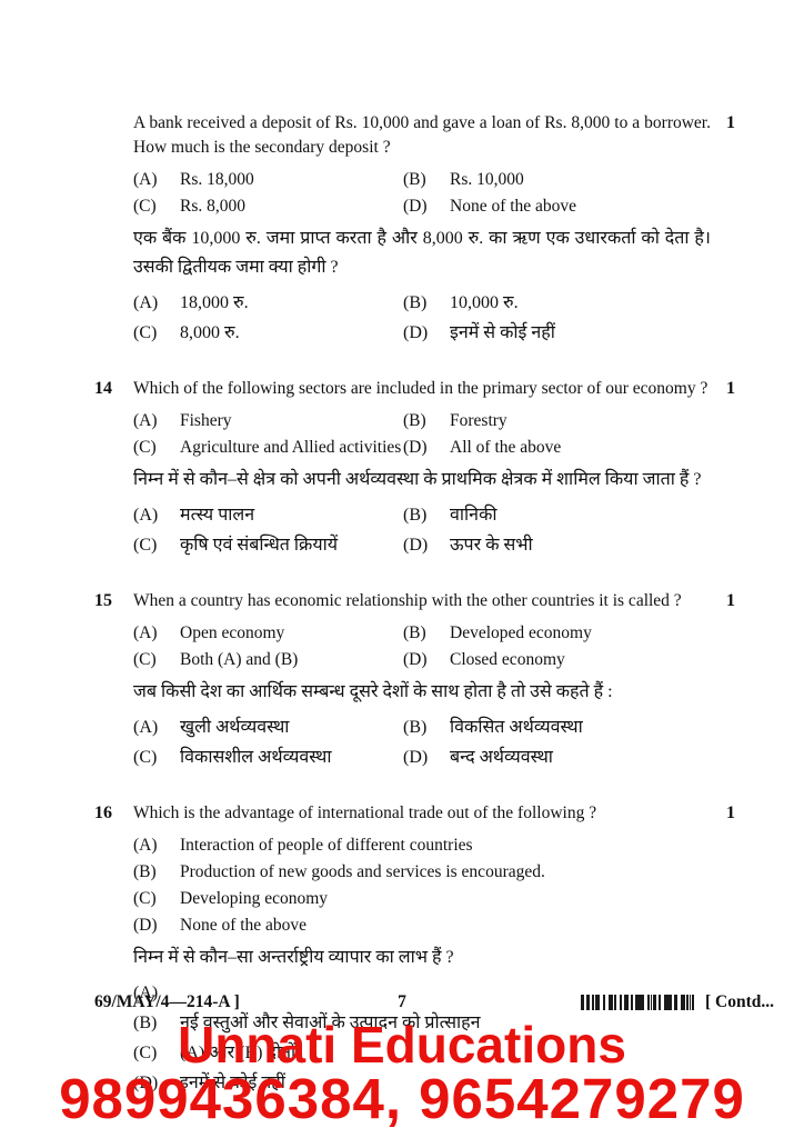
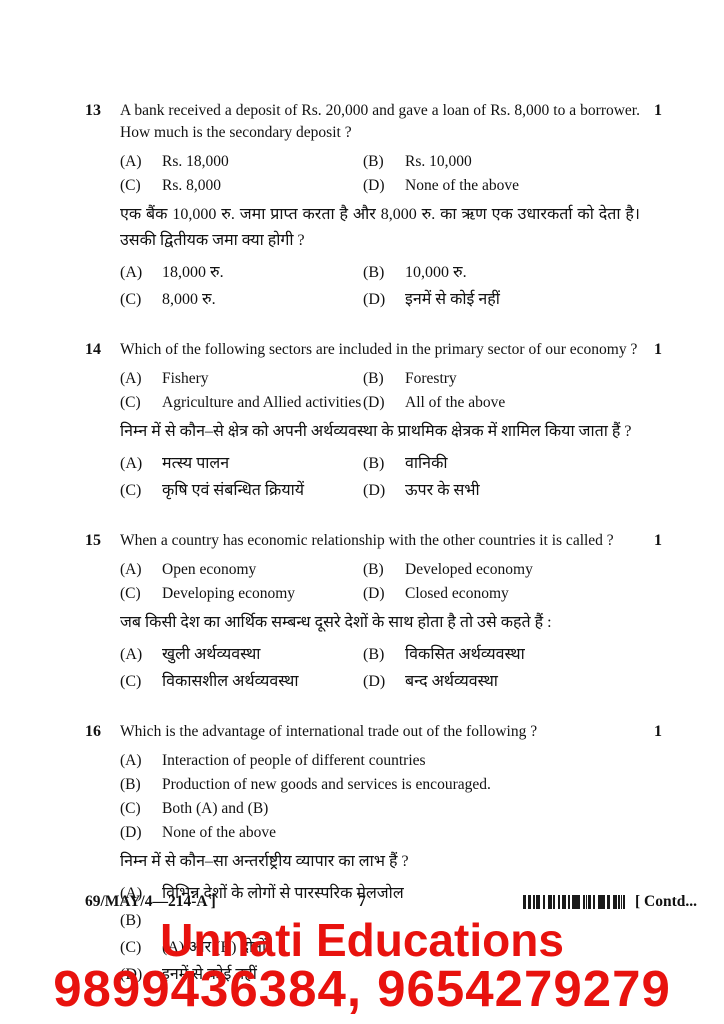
+ 13
- A bank received a deposit of Rs. 10,000 and gave a loan of Rs. 8,000 to a borrower. How much is the secondary deposit ?
+ A bank received a deposit of Rs. 20,000 and gave a loan of Rs. 8,000 to a borrower. How much is the secondary deposit ?
  (A)
  Rs. 18,000
  (B)
  Rs. 10,000
  (C)
  Rs. 8,000
  (D)
  None of the above
  एक बैंक 10,000 रु. जमा प्राप्त करता है और 8,000 रु. का ऋण एक उधारकर्ता को देता है। उसकी द्वितीयक जमा क्या होगी ?
  (A)
  18,000 रु.
  (B)
  10,000 रु.
  (C)
  8,000 रु.
  (D)
  इनमें से कोई नहीं
  1
  14
  Which of the following sectors are included in the primary sector of our economy ?
  (A)
  Fishery
  (B)
  Forestry
  (C)
  Agriculture and Allied activities
  (D)
  All of the above
  निम्न में से कौन–से क्षेत्र को अपनी अर्थव्यवस्था के प्राथमिक क्षेत्रक में शामिल किया जाता हैं ?
  (A)
  मत्स्य पालन
  (B)
  वानिकी
  (C)
  कृषि एवं संबन्धित क्रियायें
  (D)
  ऊपर के सभी
  1
  15
  When a country has economic relationship with the other countries it is called ?
  (A)
  Open economy
  (B)
  Developed economy
  (C)
- Both (A) and (B)
+ Developing economy
  (D)
  Closed economy
  जब किसी देश का आर्थिक सम्बन्ध दूसरे देशों के साथ होता है तो उसे कहते हैं :
  (A)
  खुली अर्थव्यवस्था
  (B)
  विकसित अर्थव्यवस्था
  (C)
  विकासशील अर्थव्यवस्था
  (D)
  बन्द अर्थव्यवस्था
  1
  16
  Which is the advantage of international trade out of the following ?
  (A)
  Interaction of people of different countries
  (B)
  Production of new goods and services is encouraged.
  (C)
- Developing economy
+ Both (A) and (B)
  (D)
  None of the above
  निम्न में से कौन–सा अन्तर्राष्ट्रीय व्यापार का लाभ हैं ?
  (A)
+ विभिन्न देशों के लोगों से पारस्परिक मेलजोल
  (B)
- नई वस्तुओं और सेवाओं के उत्पादन को प्रोत्साहन
  (C)
  (A) और (B) दोनों
  (D)
  इनमें से कोई नहीं
  1
  69/MAY/4—214-A ]
  7
  [ Contd...
  Unnati Educations
  9899436384, 9654279279
